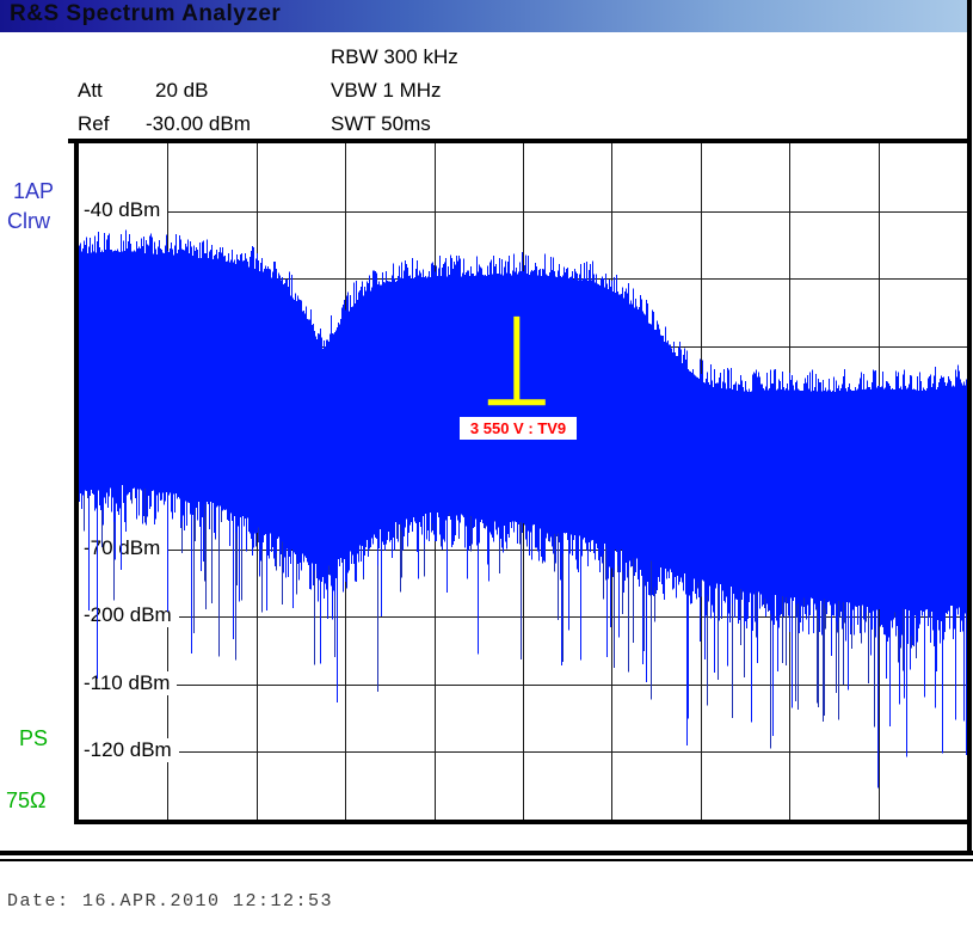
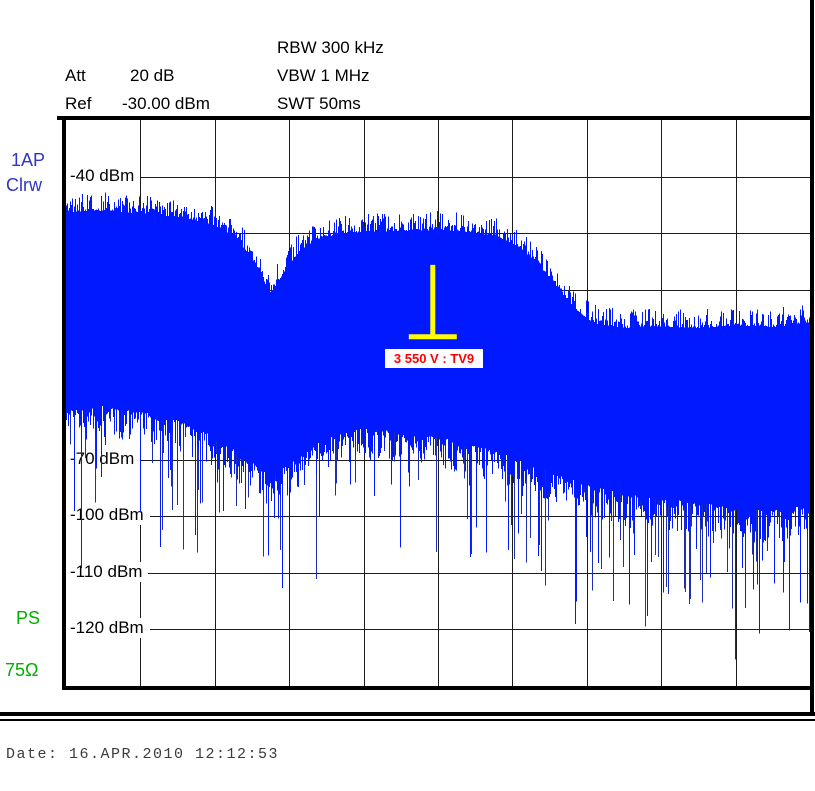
- R&S Spectrum Analyzer
  RBW 300 kHz
  Att
  20 dB
  VBW 1 MHz
  Ref
  -30.00 dBm
  SWT 50ms
  1AP
  Clrw
  PS
  75Ω
  -40 dBm
  -70 dBm
- -200 dBm
+ -100 dBm
  -110 dBm
  -120 dBm
  3 550 V : TV9
  Date: 16.APR.2010 12:12:53
